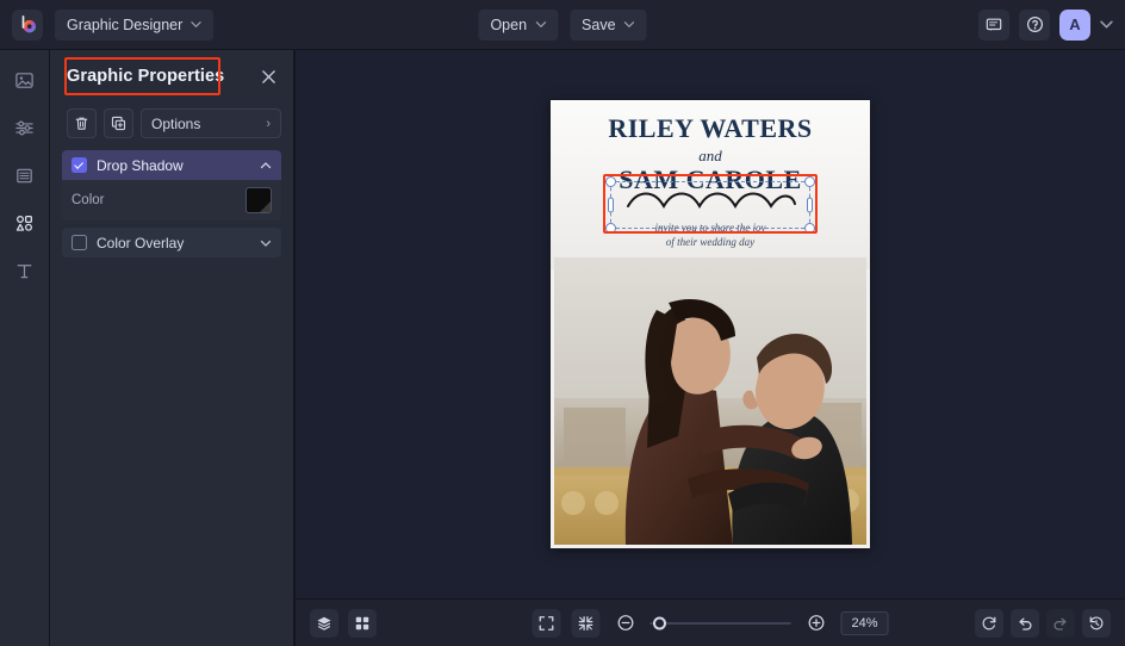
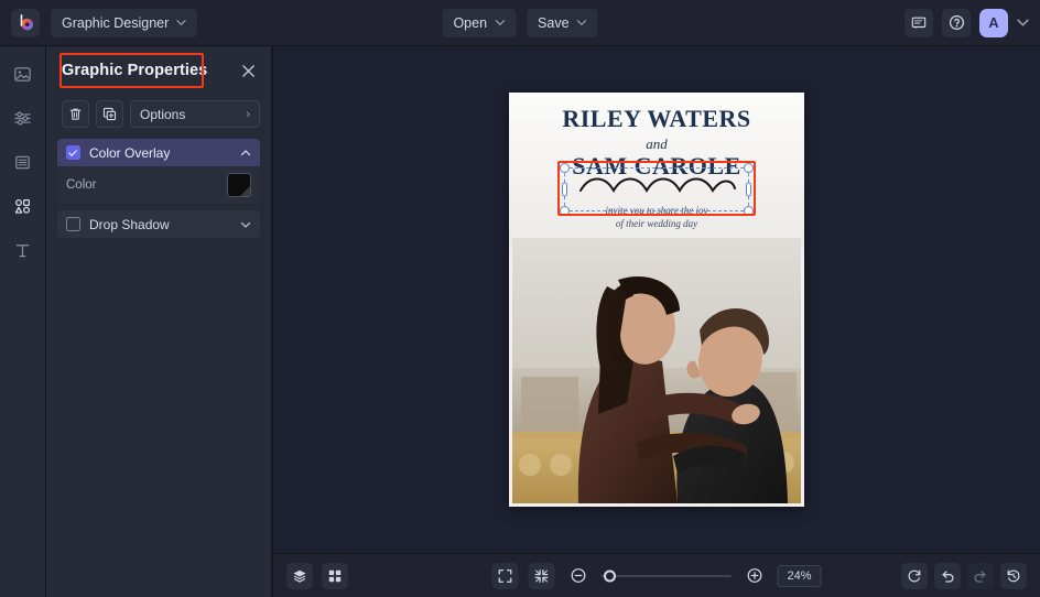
  Graphic Designer
  Open
  Save
  A
  Graphic Properties
  Options
  ›
- Drop Shadow
+ Color Overlay
  Color
- Color Overlay
+ Drop Shadow
  RILEY WATERS
  and
  SAM CAROLE
  invite you to share the joy
  of their wedding day
  24%
